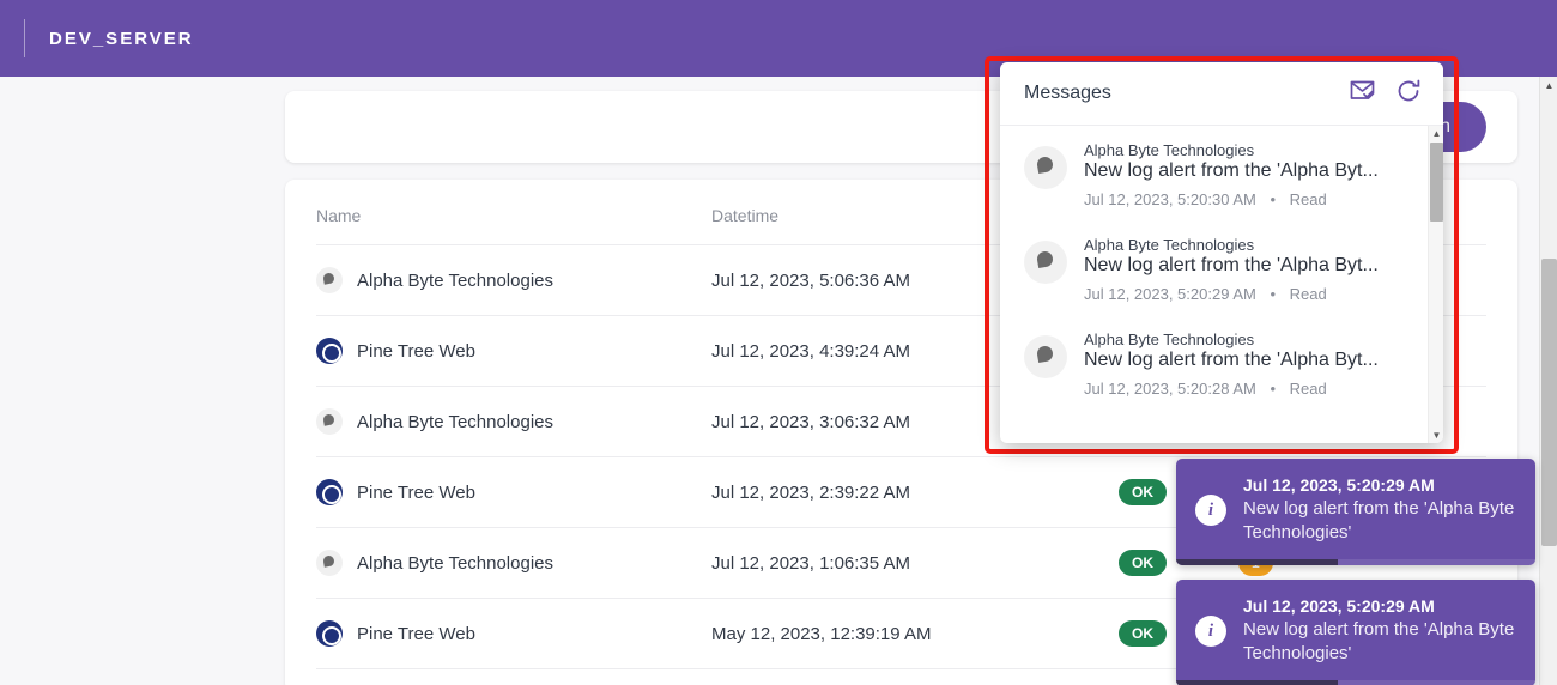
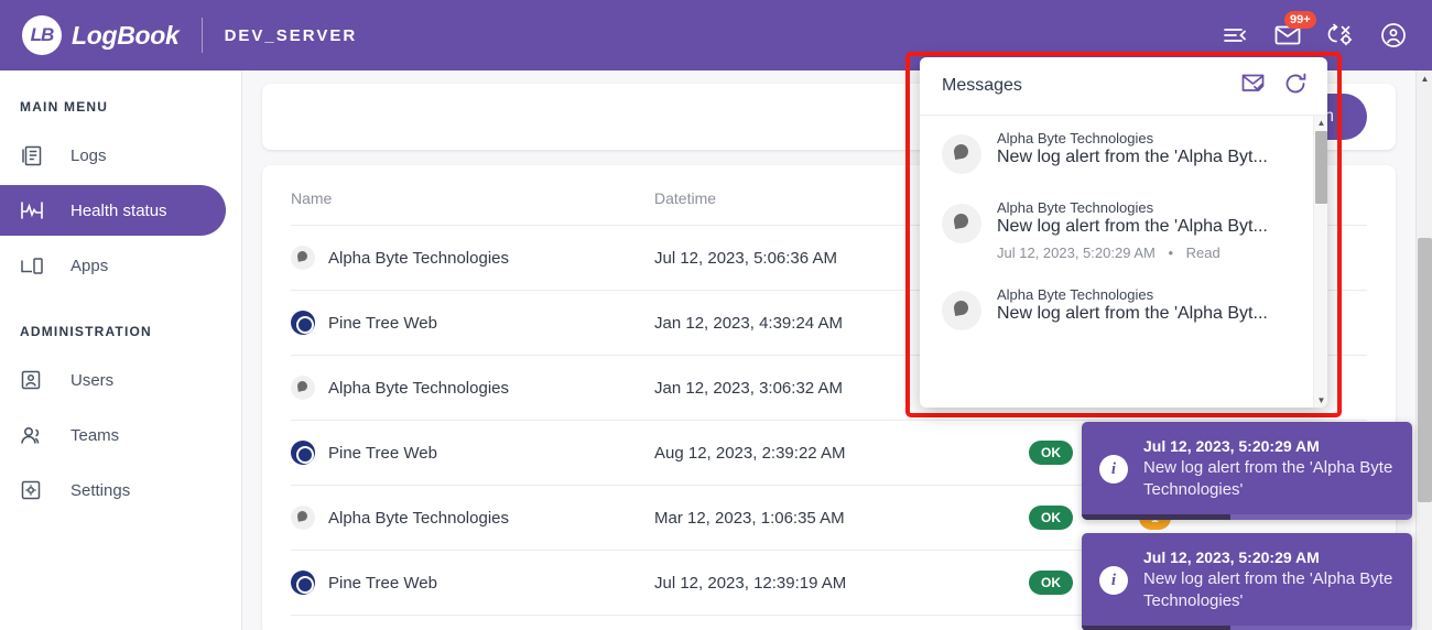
+ LB
+ LogBook
  DEV_SERVER
+ 99+
+ MAIN MENU
+ Logs
+ Health status
+ Apps
+ ADMINISTRATION
+ Users
+ Teams
+ Settings
  Name	Datetime
  Alpha Byte Technologies	Jul 12, 2023, 5:06:36 AM
- Pine Tree Web	Jul 12, 2023, 4:39:24 AM
+ Pine Tree Web	Jan 12, 2023, 4:39:24 AM
- Alpha Byte Technologies	Jul 12, 2023, 3:06:32 AM
+ Alpha Byte Technologies	Jan 12, 2023, 3:06:32 AM
- Pine Tree Web	Jul 12, 2023, 2:39:22 AM	OK
+ Pine Tree Web	Aug 12, 2023, 2:39:22 AM	OK
- Alpha Byte Technologies	Jul 12, 2023, 1:06:35 AM	OK
+ Alpha Byte Technologies	Mar 12, 2023, 1:06:35 AM	OK
- Pine Tree Web	May 12, 2023, 12:39:19 AM	OK
+ Pine Tree Web	Jul 12, 2023, 12:39:19 AM	OK
  Messages
  Alpha Byte Technologies
  New log alert from the 'Alpha Byt...
- Jul 12, 2023, 5:20:30 AM • Read
  Alpha Byte Technologies
  New log alert from the 'Alpha Byt...
  Jul 12, 2023, 5:20:29 AM • Read
  Alpha Byte Technologies
  New log alert from the 'Alpha Byt...
- Jul 12, 2023, 5:20:28 AM • Read
  ▲
  ▼
  i
  Jul 12, 2023, 5:20:29 AM
  New log alert from the 'Alpha Byte Technologies'
  i
  Jul 12, 2023, 5:20:29 AM
  New log alert from the 'Alpha Byte Technologies'
  ▲
